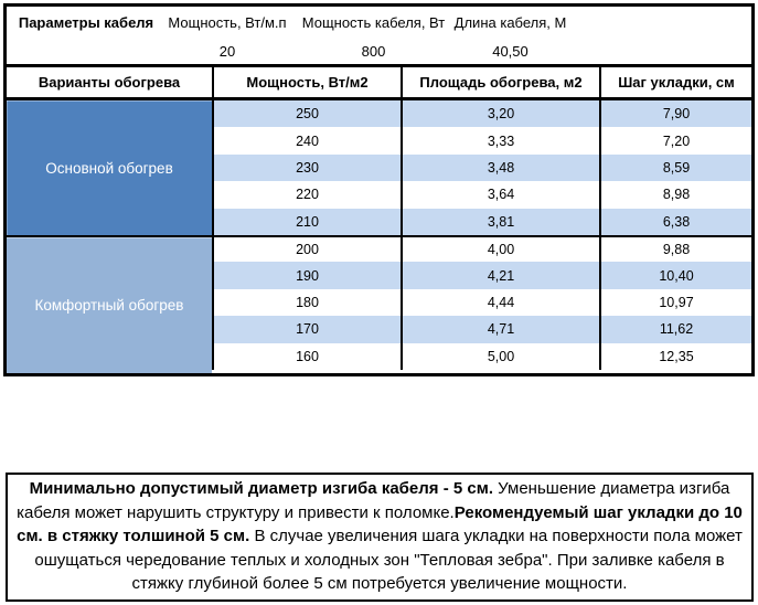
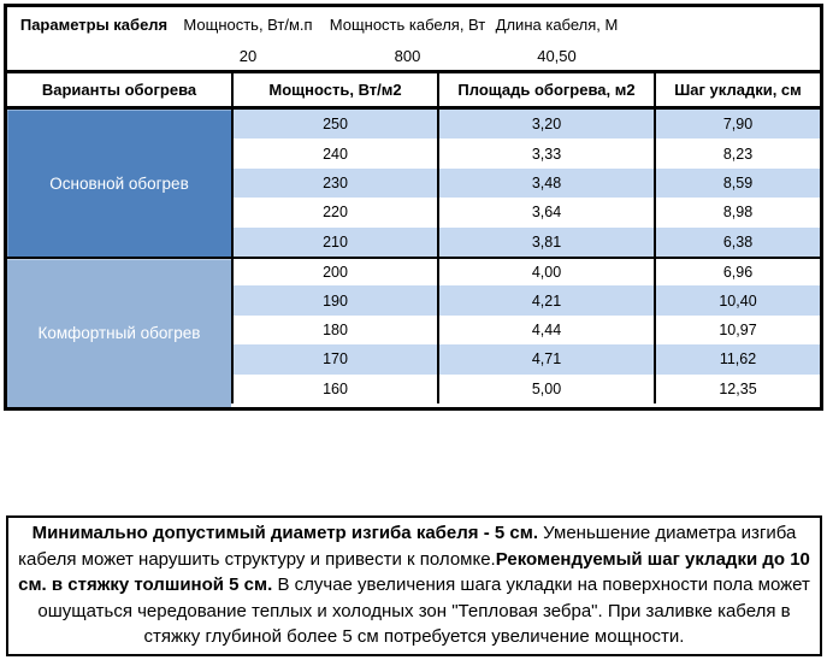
  Параметры кабеля
  Мощность, Вт/м.п
  Мощность кабеля, Вт
  Длина кабеля, М
  20
  800
  40,50
  Варианты обогрева
  Мощность, Вт/м2
  Площадь обогрева, м2
  Шаг укладки, см
  Основной обогрев
  Комфортный обогрев
  250
  3,20
  7,90
  240
  3,33
- 7,20
+ 8,23
  230
  3,48
  8,59
  220
  3,64
  8,98
  210
  3,81
  6,38
  200
  4,00
- 9,88
+ 6,96
  190
  4,21
  10,40
  180
  4,44
  10,97
  170
  4,71
  11,62
  160
  5,00
  12,35
  Минимально допустимый диаметр изгиба кабеля - 5 см. Уменьшение диаметра изгиба кабеля может нарушить структуру и привести к поломке.Рекомендуемый шаг укладки до 10 см. в стяжку толшиной 5 см. В случае увеличения шага укладки на поверхности пола может ошущаться чередование теплых и холодных зон "Тепловая зебра". При заливке кабеля в стяжку глубиной более 5 см потребуется увеличение мощности.
